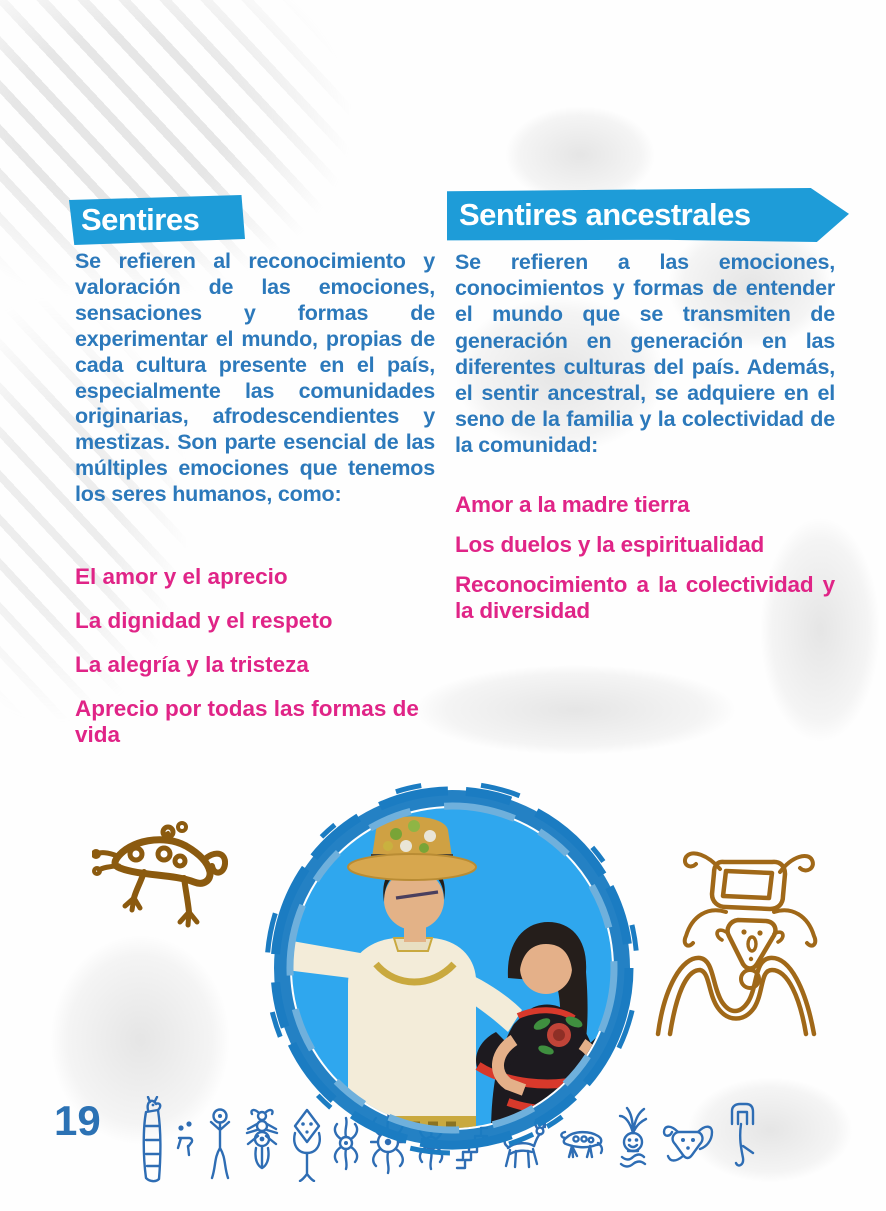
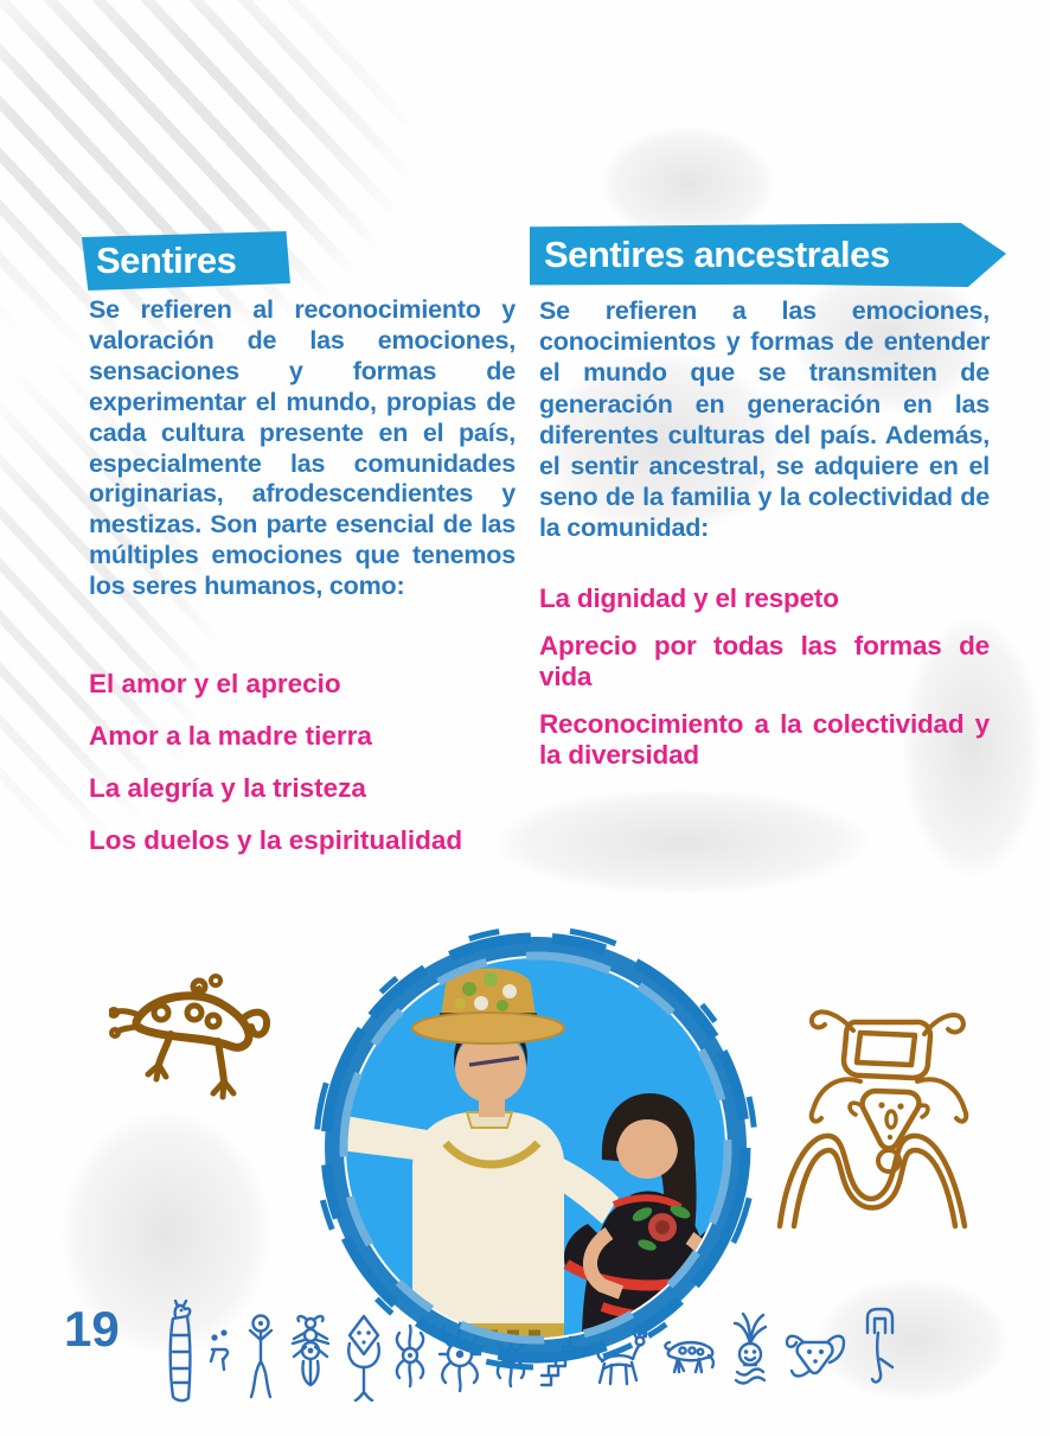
  Sentires
  Sentires ancestrales
  Se refieren al reconocimiento y valoración de las emociones, sensaciones y formas de experimentar el mundo, propias de cada cultura presente en el país, especialmente las comunidades originarias, afrodescendientes y mestizas. Son parte esencial de las múltiples emociones que tenemos los seres humanos, como:
  Se refieren a las emociones, conocimientos y formas de entender el mundo que se transmiten de generación en generación en las diferentes culturas del país. Además, el sentir ancestral, se adquiere en el seno de la familia y la colectividad de la comunidad:
  El amor y el aprecio
- La dignidad y el respeto
+ Amor a la madre tierra
  La alegría y la tristeza
- Aprecio por todas las formas de vida
+ Los duelos y la espiritualidad
- Amor a la madre tierra
+ La dignidad y el respeto
- Los duelos y la espiritualidad
+ Aprecio por todas las formas de vida
  Reconocimiento a la colectividad y la diversidad
  19
